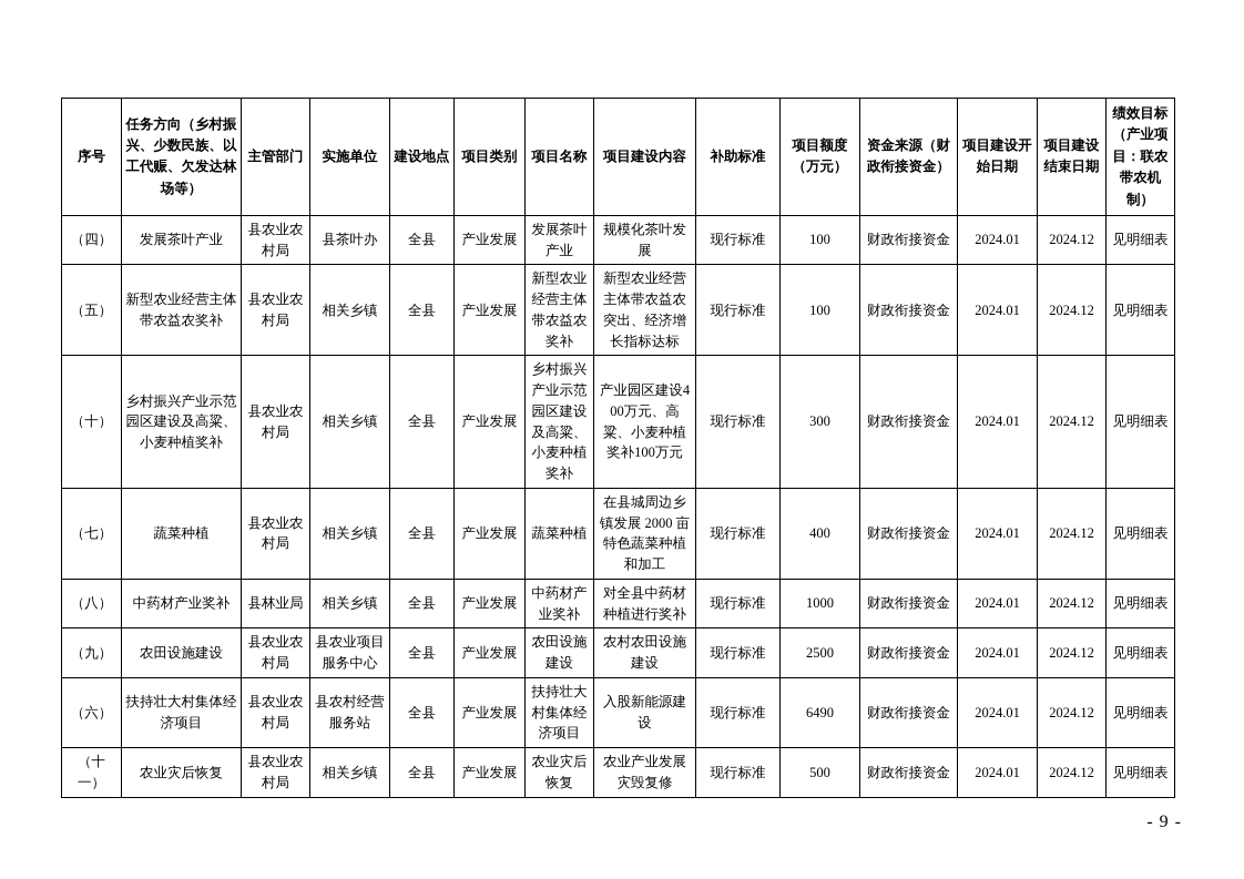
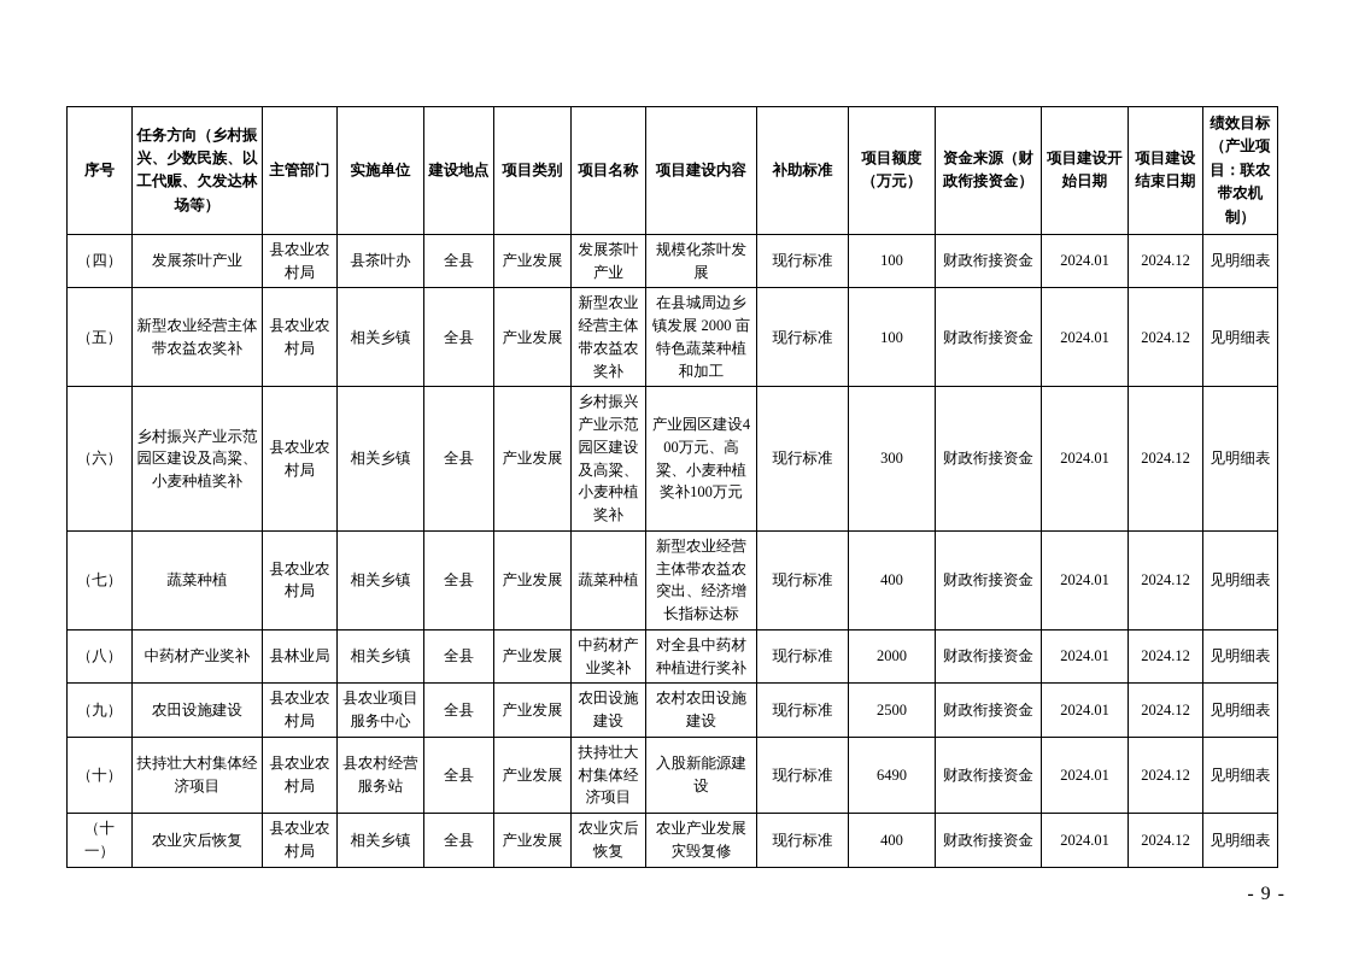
  序号	任务方向（乡村振兴、少数民族、以工代赈、欠发达林场等）	主管部门	实施单位	建设地点	项目类别	项目名称	项目建设内容	补助标准	项目额度（万元）	资金来源（财政衔接资金）	项目建设开始日期	项目建设结束日期	绩效目标（产业项目：联农带农机制）
  （四）	发展茶叶产业	县农业农村局	县茶叶办	全县	产业发展	发展茶叶产业	规模化茶叶发展	现行标准	100	财政衔接资金	2024.01	2024.12	见明细表
- （五）	新型农业经营主体带农益农奖补	县农业农村局	相关乡镇	全县	产业发展	新型农业经营主体带农益农奖补	新型农业经营主体带农益农突出、经济增长指标达标	现行标准	100	财政衔接资金	2024.01	2024.12	见明细表
+ （五）	新型农业经营主体带农益农奖补	县农业农村局	相关乡镇	全县	产业发展	新型农业经营主体带农益农奖补	在县城周边乡镇发展 2000 亩特色蔬菜种植和加工	现行标准	100	财政衔接资金	2024.01	2024.12	见明细表
- （十）	乡村振兴产业示范园区建设及高粱、小麦种植奖补	县农业农村局	相关乡镇	全县	产业发展	乡村振兴产业示范园区建设及高粱、小麦种植奖补	产业园区建设400万元、高粱、小麦种植奖补100万元	现行标准	300	财政衔接资金	2024.01	2024.12	见明细表
+ （六）	乡村振兴产业示范园区建设及高粱、小麦种植奖补	县农业农村局	相关乡镇	全县	产业发展	乡村振兴产业示范园区建设及高粱、小麦种植奖补	产业园区建设400万元、高粱、小麦种植奖补100万元	现行标准	300	财政衔接资金	2024.01	2024.12	见明细表
- （七）	蔬菜种植	县农业农村局	相关乡镇	全县	产业发展	蔬菜种植	在县城周边乡镇发展 2000 亩特色蔬菜种植和加工	现行标准	400	财政衔接资金	2024.01	2024.12	见明细表
+ （七）	蔬菜种植	县农业农村局	相关乡镇	全县	产业发展	蔬菜种植	新型农业经营主体带农益农突出、经济增长指标达标	现行标准	400	财政衔接资金	2024.01	2024.12	见明细表
- （八）	中药材产业奖补	县林业局	相关乡镇	全县	产业发展	中药材产业奖补	对全县中药材种植进行奖补	现行标准	1000	财政衔接资金	2024.01	2024.12	见明细表
+ （八）	中药材产业奖补	县林业局	相关乡镇	全县	产业发展	中药材产业奖补	对全县中药材种植进行奖补	现行标准	2000	财政衔接资金	2024.01	2024.12	见明细表
  （九）	农田设施建设	县农业农村局	县农业项目服务中心	全县	产业发展	农田设施建设	农村农田设施建设	现行标准	2500	财政衔接资金	2024.01	2024.12	见明细表
- （六）	扶持壮大村集体经济项目	县农业农村局	县农村经营服务站	全县	产业发展	扶持壮大村集体经济项目	入股新能源建设	现行标准	6490	财政衔接资金	2024.01	2024.12	见明细表
+ （十）	扶持壮大村集体经济项目	县农业农村局	县农村经营服务站	全县	产业发展	扶持壮大村集体经济项目	入股新能源建设	现行标准	6490	财政衔接资金	2024.01	2024.12	见明细表
- （十一）	农业灾后恢复	县农业农村局	相关乡镇	全县	产业发展	农业灾后恢复	农业产业发展灾毁复修	现行标准	500	财政衔接资金	2024.01	2024.12	见明细表
+ （十一）	农业灾后恢复	县农业农村局	相关乡镇	全县	产业发展	农业灾后恢复	农业产业发展灾毁复修	现行标准	400	财政衔接资金	2024.01	2024.12	见明细表
  - 9 -
